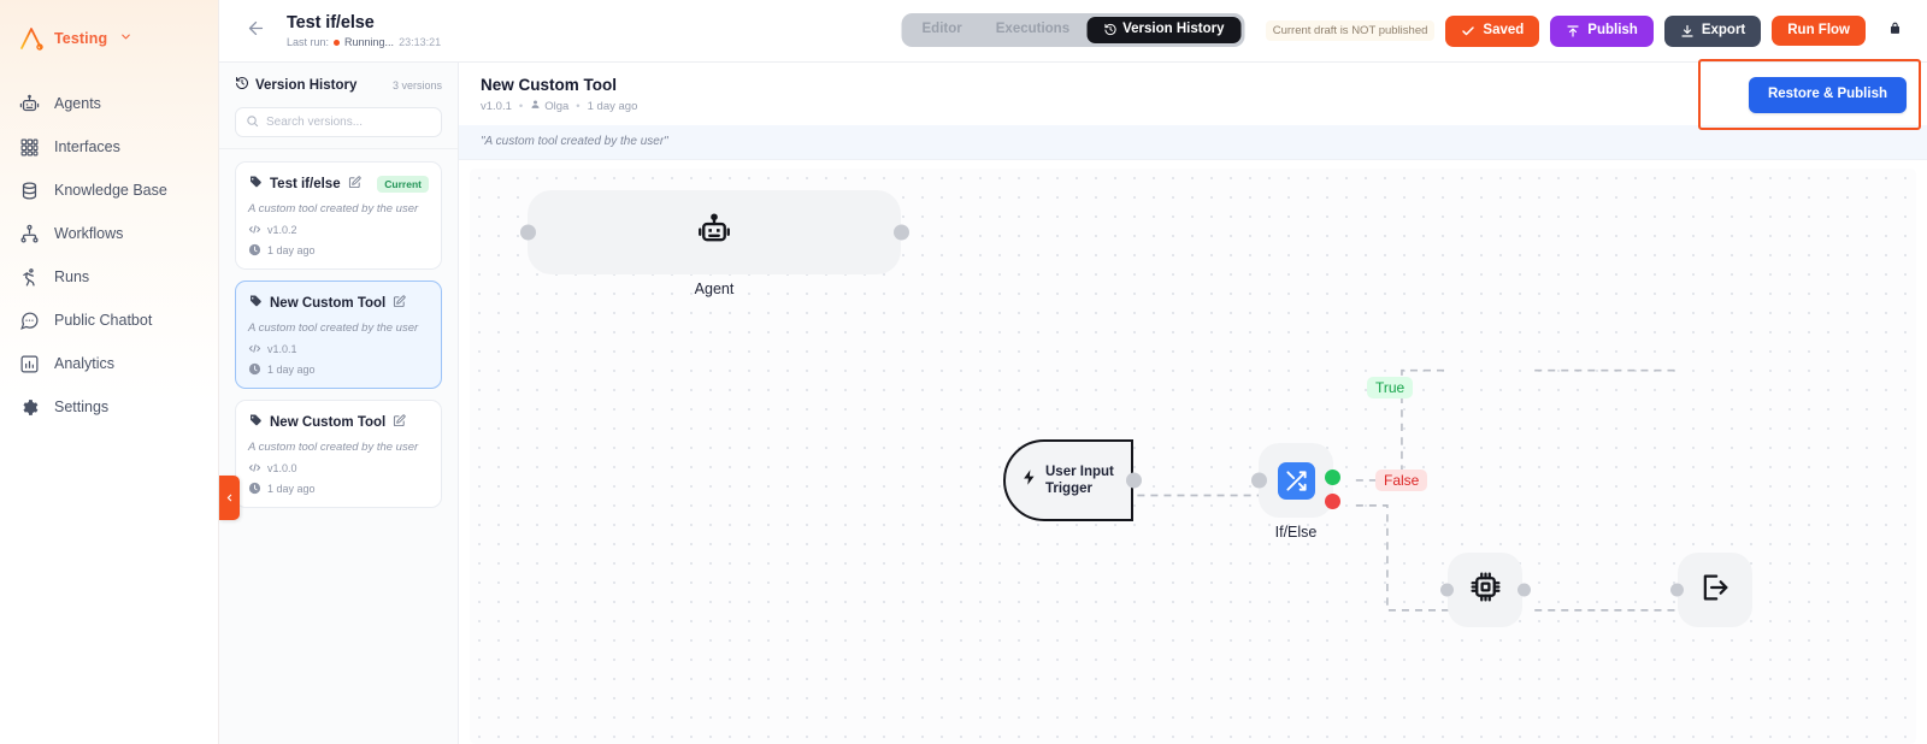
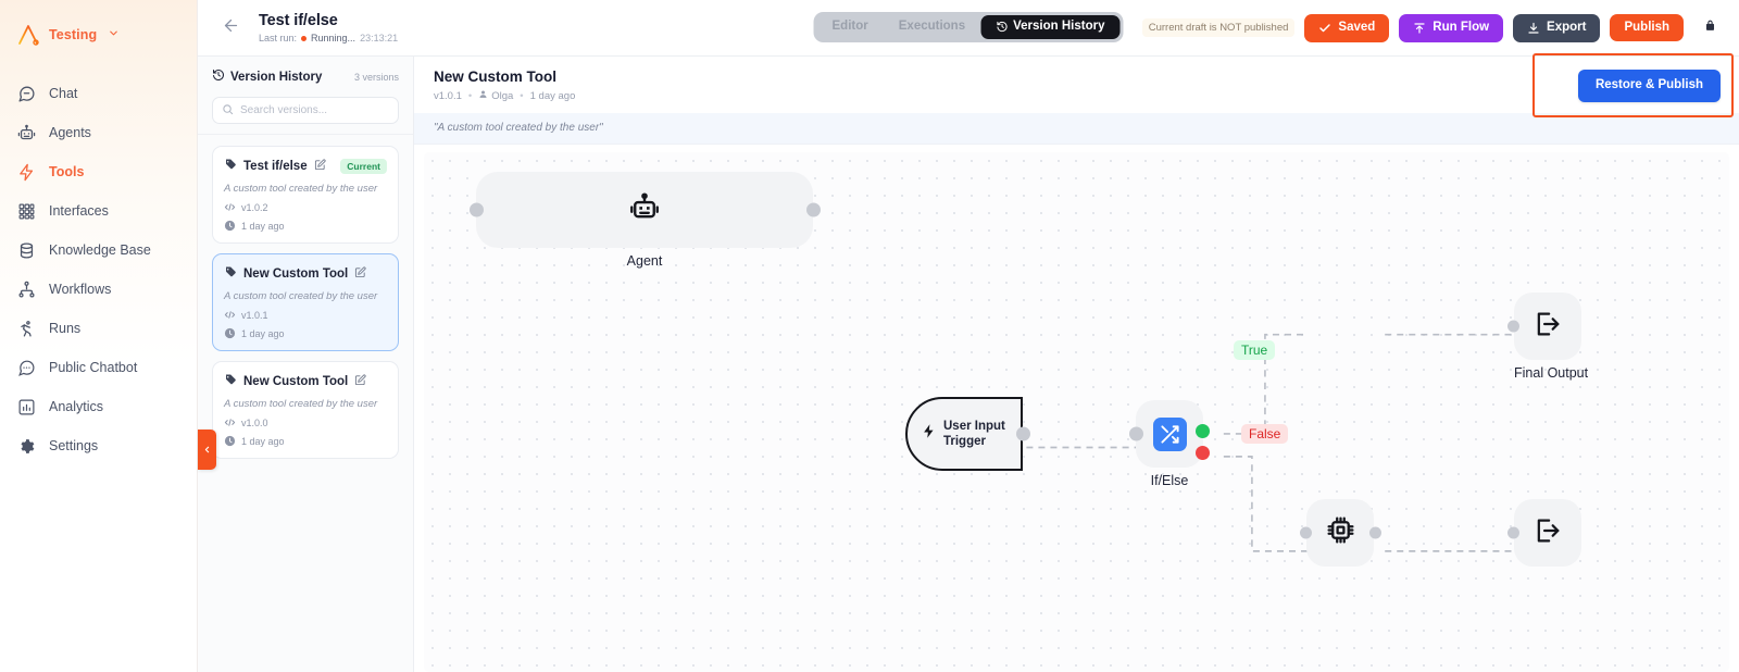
  Testing
+ Chat
  Agents
+ Tools
  Interfaces
  Knowledge Base
  Workflows
  Runs
  Public Chatbot
  Analytics
  Settings
  Test if/else
  Last run:
  Running...
  23:13:21
  Editor
  Executions
  Version History
  Current draft is NOT published
  Saved
- Publish
+ Run Flow
  Export
- Run Flow
+ Publish
  Version History
  3 versions
  Search versions...
  Test if/else
  Current
  A custom tool created by the user
  v1.0.2
  1 day ago
  New Custom Tool
  A custom tool created by the user
  v1.0.1
  1 day ago
  New Custom Tool
  A custom tool created by the user
  v1.0.0
  1 day ago
  New Custom Tool
  v1.0.1
  •
  Olga
  •
  1 day ago
  Restore & Publish
  "A custom tool created by the user"
  Agent
  User Input
  Trigger
  If/Else
  True
  False
+ Final Output
